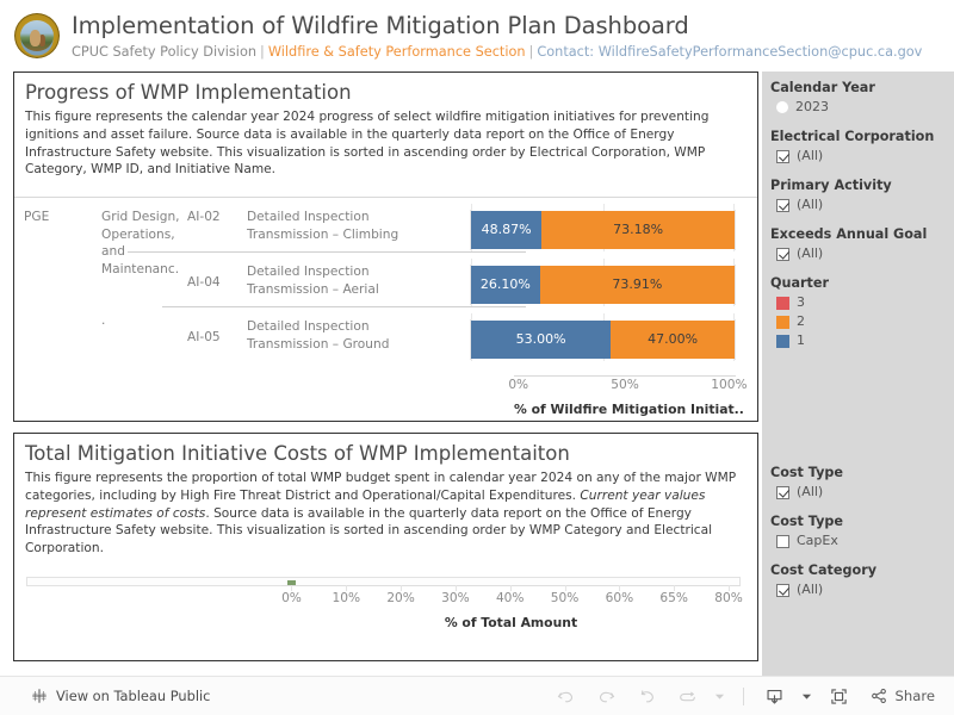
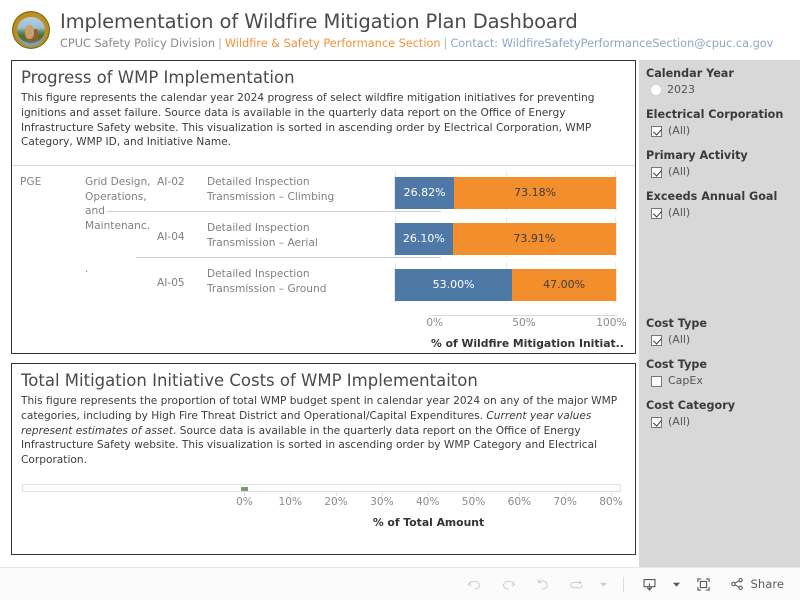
  Implementation of Wildfire Mitigation Plan Dashboard
  CPUC Safety Policy Division | Wildfire & Safety Performance Section | Contact: WildfireSafetyPerformanceSection@cpuc.ca.gov
  Progress of WMP Implementation
  This figure represents the calendar year 2024 progress of select wildfire mitigation initiatives for preventing ignitions and asset failure. Source data is available in the quarterly data report on the Office of Energy Infrastructure Safety website. This visualization is sorted in ascending order by Electrical Corporation, WMP Category, WMP ID, and Initiative Name.
  PGE
  Grid Design, Operations, and Maintenanc.
  AI-02
  Detailed Inspection
  Transmission – Climbing
- 48.87%
+ 26.82%
  73.18%
  AI-04
  Detailed Inspection
  Transmission – Aerial
  26.10%
  73.91%
  .
  AI-05
  Detailed Inspection
  Transmission – Ground
  53.00%
  47.00%
  0%
  50%
  100%
  % of Wildfire Mitigation Initiat..
  Total Mitigation Initiative Costs of WMP Implementaiton
- This figure represents the proportion of total WMP budget spent in calendar year 2024 on any of the major WMP categories, including by High Fire Threat District and Operational/Capital Expenditures. Current year values represent estimates of costs. Source data is available in the quarterly data report on the Office of Energy Infrastructure Safety website. This visualization is sorted in ascending order by WMP Category and Electrical Corporation.
+ This figure represents the proportion of total WMP budget spent in calendar year 2024 on any of the major WMP categories, including by High Fire Threat District and Operational/Capital Expenditures. Current year values represent estimates of asset. Source data is available in the quarterly data report on the Office of Energy Infrastructure Safety website. This visualization is sorted in ascending order by WMP Category and Electrical Corporation.
  0%
  10%
  20%
  30%
  40%
  50%
  60%
- 65%
+ 70%
  80%
  % of Total Amount
  Calendar Year
  2023
  Electrical Corporation
  (All)
  Primary Activity
  (All)
  Exceeds Annual Goal
  (All)
- Quarter
- 3
- 2
- 1
  Cost Type
  (All)
  Cost Type
  CapEx
  Cost Category
  (All)
- View on Tableau Public
  Share
